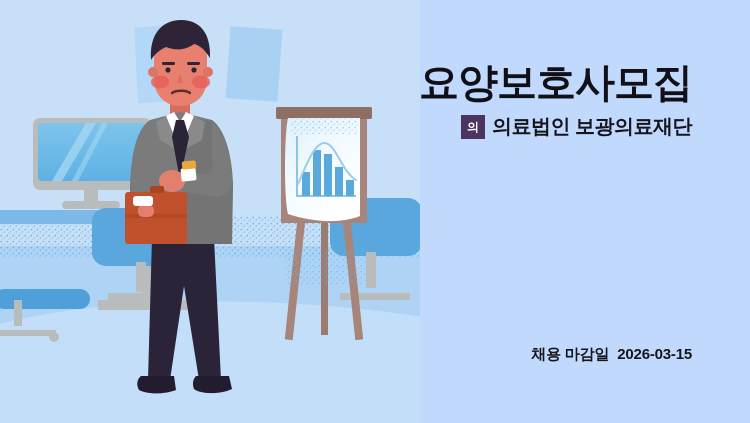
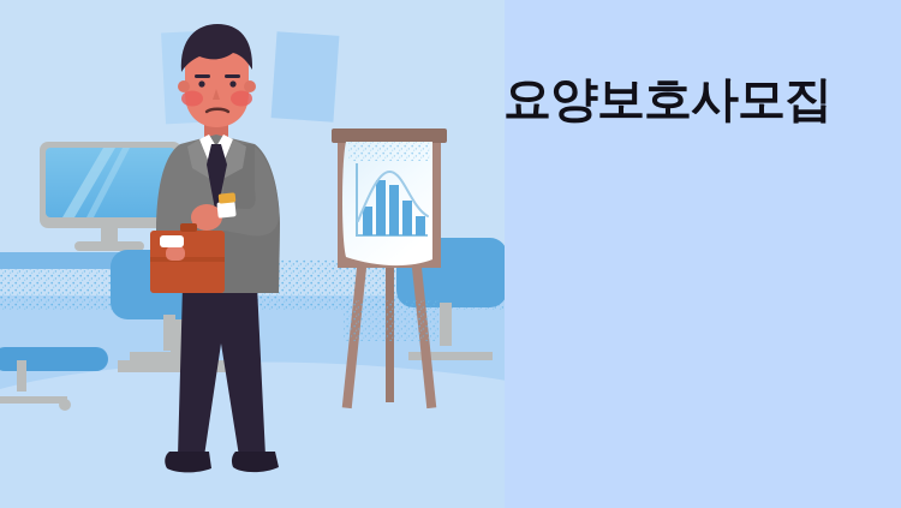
  요양보호사모집
- 의
- 의료법인 보광의료재단
- 채용 마감일 2026-03-15
